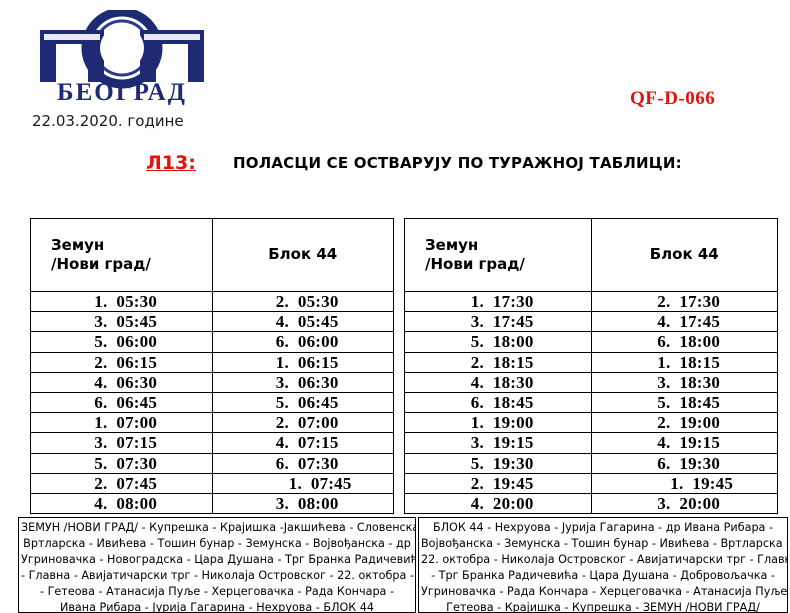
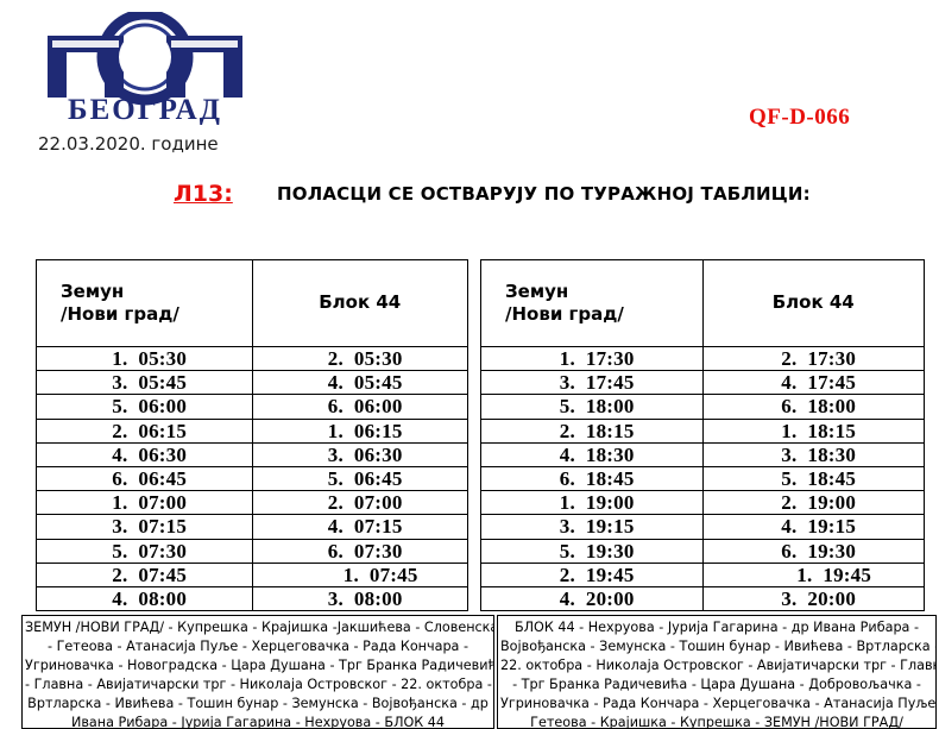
  БЕОГРАД
  22.03.2020. године
  QF-D-066
  Л13:
  ПОЛАСЦИ СЕ ОСТВАРУЈУ ПО ТУРАЖНОЈ ТАБЛИЦИ:
  Земун /Нови град/	Блок 44
  1. 05:30	2. 05:30
  3. 05:45	4. 05:45
  5. 06:00	6. 06:00
  2. 06:15	1. 06:15
  4. 06:30	3. 06:30
  6. 06:45	5. 06:45
  1. 07:00	2. 07:00
  3. 07:15	4. 07:15
  5. 07:30	6. 07:30
  2. 07:45	1. 07:45
  4. 08:00	3. 08:00
  Земун /Нови град/	Блок 44
  1. 17:30	2. 17:30
  3. 17:45	4. 17:45
  5. 18:00	6. 18:00
  2. 18:15	1. 18:15
  4. 18:30	3. 18:30
  6. 18:45	5. 18:45
  1. 19:00	2. 19:00
  3. 19:15	4. 19:15
  5. 19:30	6. 19:30
  2. 19:45	1. 19:45
  4. 20:00	3. 20:00
  ЗЕМУН /НОВИ ГРАД/ - Купрешка - Крајишка -Јакшићева - Словенск
- Вртларска - Ивићева - Тошин бунар - Земунска - Војвођанска - др
+ - Гетеова - Атанасија Пуље - Херцеговачка - Рада Кончара -
  Угриновачка - Новоградска - Цара Душана - Трг Бранка Радичевић
  - Главна - Авијатичарски трг - Николаја Островског - 22. октобра -
- - Гетеова - Атанасија Пуље - Херцеговачка - Рада Кончара -
+ Вртларска - Ивићева - Тошин бунар - Земунска - Војвођанска - др
  Ивана Рибара - Јурија Гагарина - Нехруова - БЛОК 44
  БЛОК 44 - Нехруова - Јурија Гагарина - др Ивана Рибара -
  Војвођанска - Земунска - Тошин бунар - Ивићева - Вртларска
  22. октобра - Николаја Островског - Авијатичарски трг - Глав
  - Трг Бранка Радичевића - Цара Душана - Добровољачка -
  Угриновачка - Рада Кончара - Херцеговачка - Атанасија Пуље
  Гетеова - Крајишка - Купрешка - ЗЕМУН /НОВИ ГРАД/
